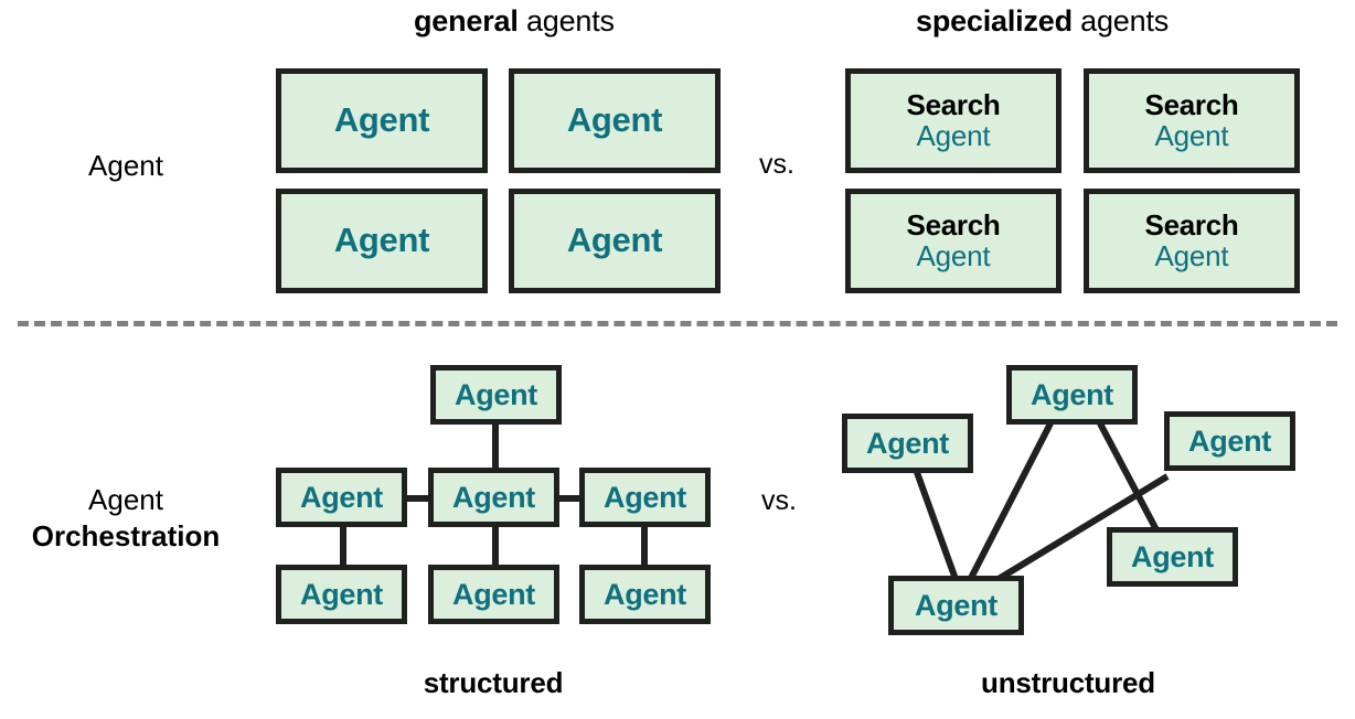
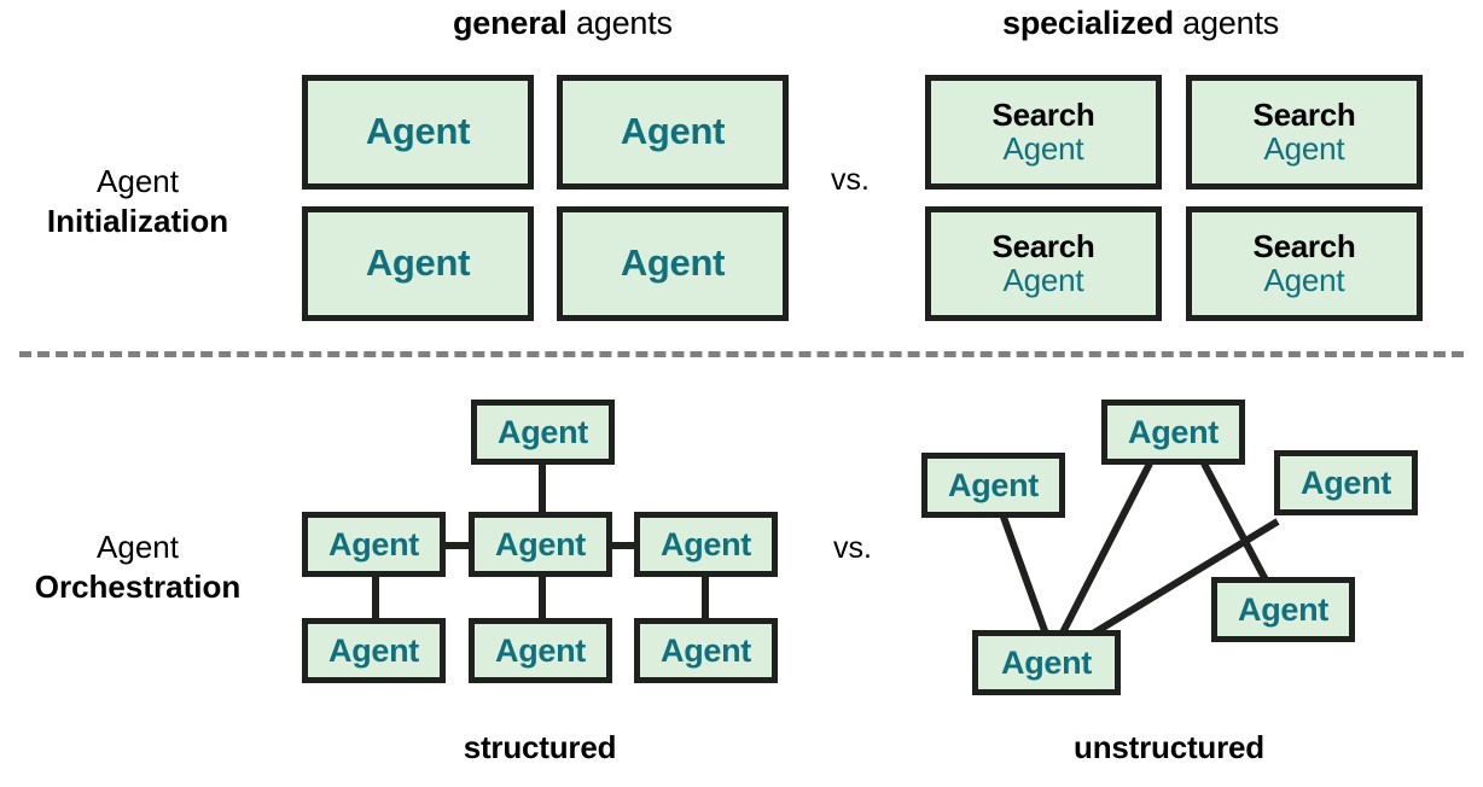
  general agents
  specialized agents
  Agent
+ Initialization
  Agent
  Agent
  Agent
  Agent
  vs.
  Search
  Agent
  Search
  Agent
  Search
  Agent
  Search
  Agent
  Agent
  Orchestration
  Agent
  Agent
  Agent
  Agent
  Agent
  Agent
  Agent
  vs.
  Agent
  Agent
  Agent
  Agent
  Agent
  structured
  unstructured
